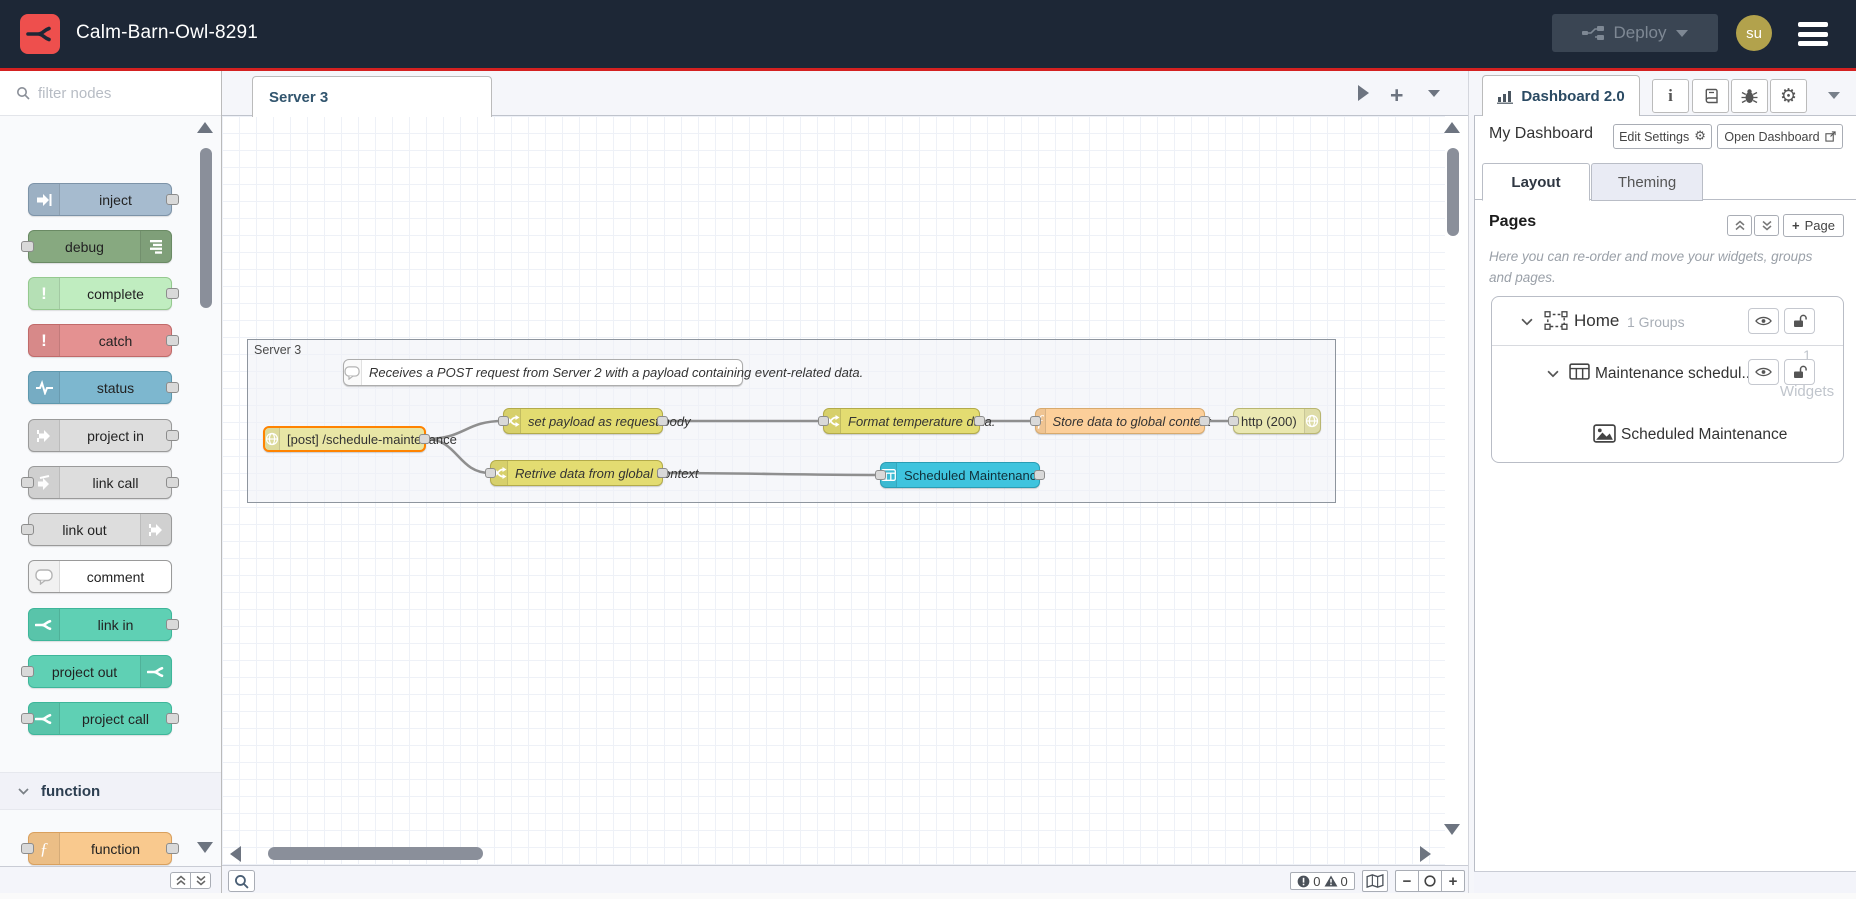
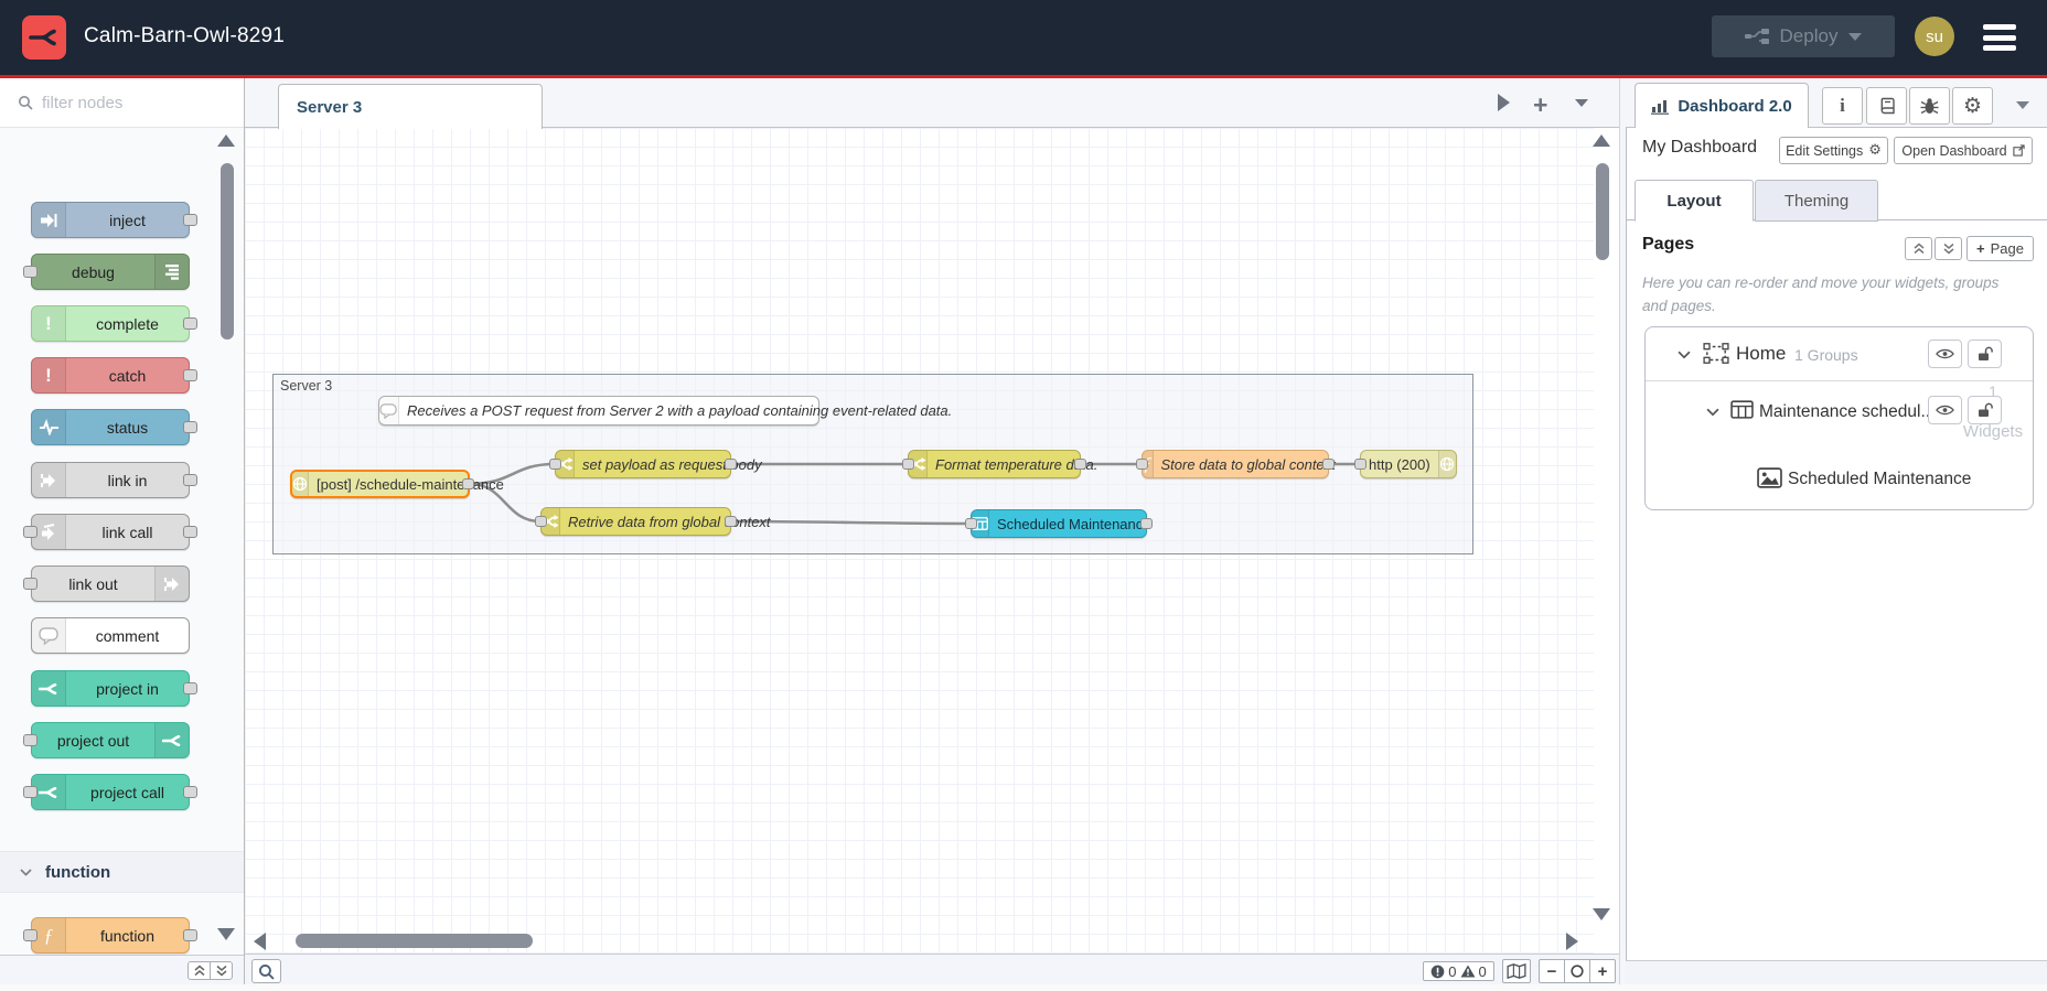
  Calm-Barn-Owl-8291
  Deploy
  su
  filter nodes
  inject
  debug
  !
  complete
  !
  catch
  status
- project in
+ link in
  link call
  link out
  comment
- link in
+ project in
  project out
  project call
  function
  ƒ
  function
  Server 3
  +
  Server 3
  Receives a POST request from Server 2 with a payload containing event-related data.
  [post] /schedule-mainteance
  set payload as requesody
  Format temperature da.
  Store data to global conte
  http (200)
  Retrive data from globalntext
  Scheduled Maintenanc
  0
  0
  −
  +
  Dashboard 2.0
  i
  ⚙
  My Dashboard
  Edit Settings
  ⚙
  Open Dashboard
  Layout
  Theming
  Pages
  +
  Page
  Here you can re-order and move your widgets, groups and pages.
  Home
  1 Groups
  Maintenance schedul.
  1
  Widgets
  Scheduled Maintenance
